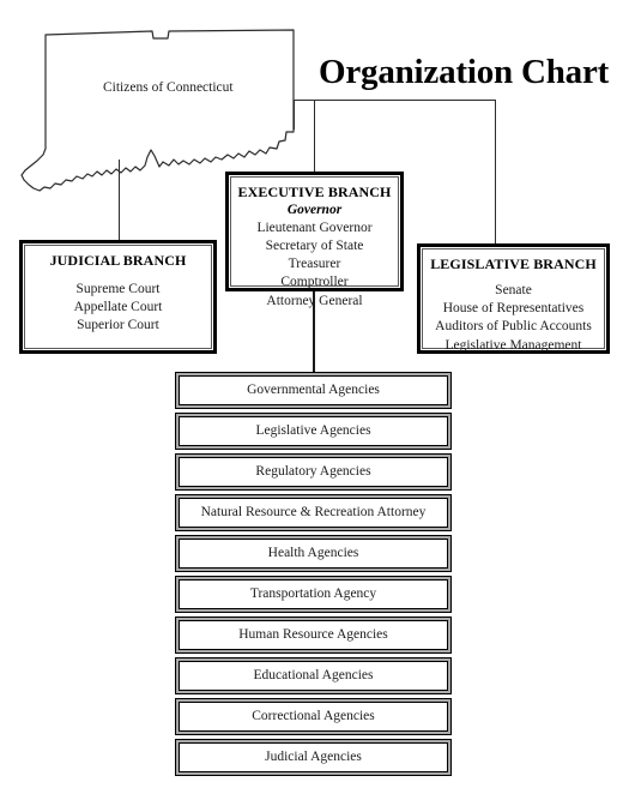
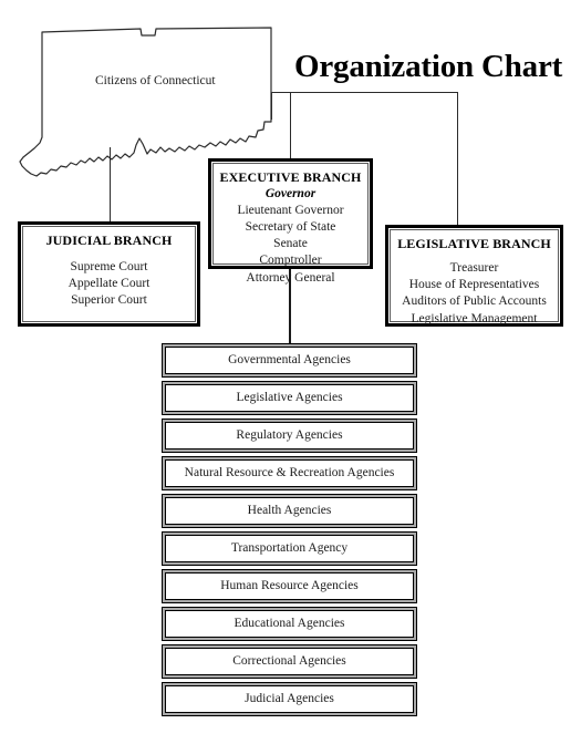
  Organization Chart
  Citizens of Connecticut
  JUDICIAL BRANCH
  Supreme Court
  Appellate Court
  Superior Court
  EXECUTIVE BRANCH
  Governor
  Lieutenant Governor
  Secretary of State
- Treasurer
+ Senate
  Comptroller
  Attorney General
  LEGISLATIVE BRANCH
- Senate
+ Treasurer
  House of Representatives
  Auditors of Public Accounts
  Legislative Management
  Governmental Agencies
  Legislative Agencies
  Regulatory Agencies
- Natural Resource & Recreation Attorney
+ Natural Resource & Recreation Agencies
  Health Agencies
  Transportation Agency
  Human Resource Agencies
  Educational Agencies
  Correctional Agencies
  Judicial Agencies
